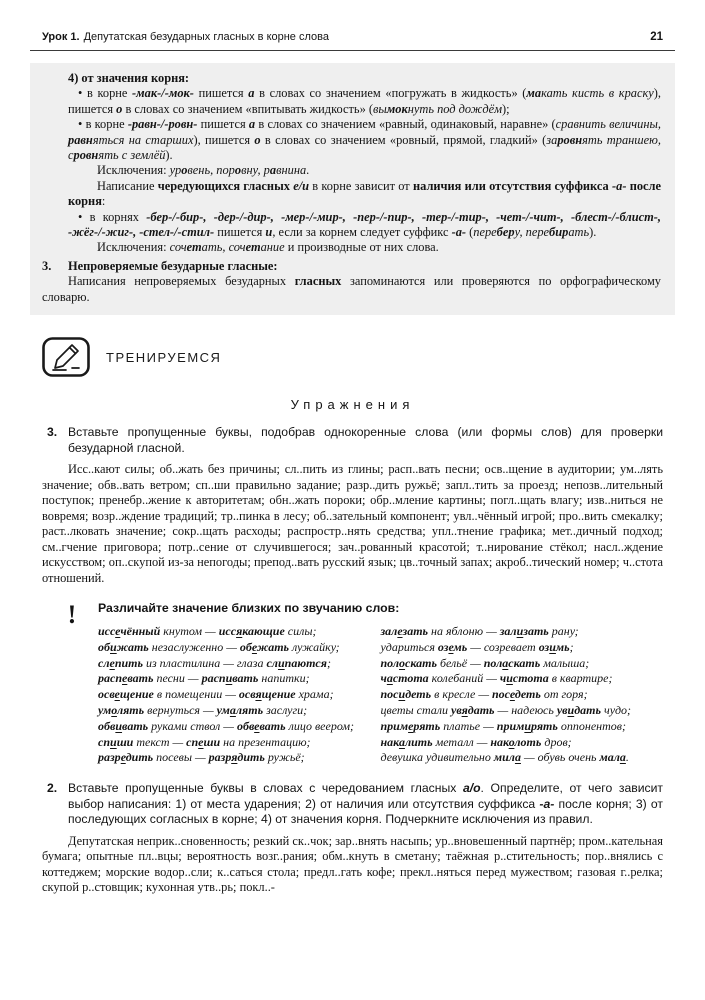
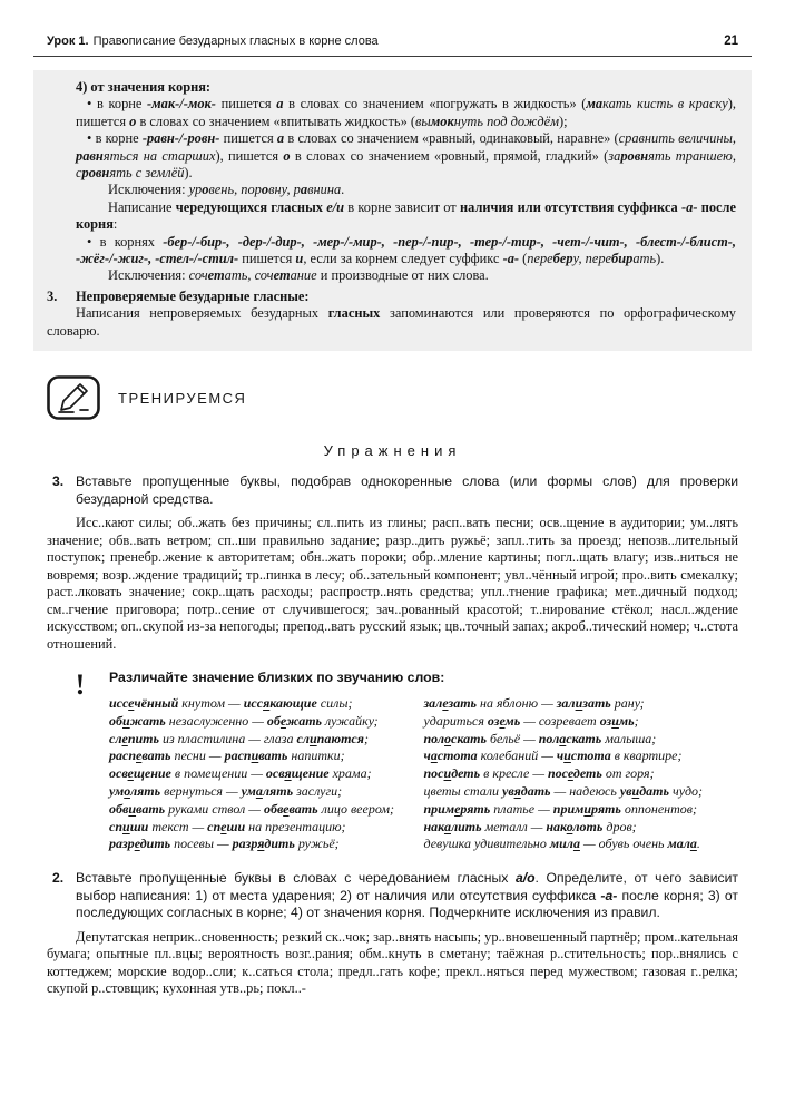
- Урок 1. Депутатская безударных гласных в корне слова
+ Урок 1. Правописание безударных гласных в корне слова
  21
  4) от значения корня:
  • в корне -мак-/-мок- пишется а в словах со значением «погружать в жидкость» (макать кисть в краску), пишется о в словах со значением «впитывать жидкость» (вымокнуть под дождём);
  • в корне -равн-/-ровн- пишется а в словах со значением «равный, одинаковый, наравне» (сравнить величины, равняться на старших), пишется о в словах со значением «ровный, прямой, гладкий» (заровнять траншею, сровнять с землёй).
  Исключения: уровень, поровну, равнина.
  Написание чередующихся гласных е/и в корне зависит от наличия или отсутствия суффикса -а- после корня:
  • в корнях -бер-/-бир-, -дер-/-дир-, -мер-/-мир-, -пер-/-пир-, -тер-/-тир-, -чет-/-чит-, -блест-/-блист-, -жёг-/-жиг-, -стел-/-стил- пишется и, если за корнем следует суффикс -а- (переберу, перебирать).
  Исключения: сочетать, сочетание и производные от них слова.
  3. Непроверяемые безударные гласные:
  Написания непроверяемых безударных гласных запоминаются или проверяются по орфографическому словарю.
  ТРЕНИРУЕМСЯ
  Упражнения
  3.
- Вставьте пропущенные буквы, подобрав однокоренные слова (или формы слов) для проверки безударной гласной.
+ Вставьте пропущенные буквы, подобрав однокоренные слова (или формы слов) для проверки безударной средства.
  Исс..кают силы; об..жать без причины; сл..пить из глины; расп..вать песни; осв..щение в аудитории; ум..лять значение; обв..вать ветром; сп..ши правильно задание; разр..дить ружьё; запл..тить за проезд; непозв..лительный поступок; пренебр..жение к авторитетам; обн..жать пороки; обр..мление картины; погл..щать влагу; изв..ниться не вовремя; возр..ждение традиций; тр..пинка в лесу; об..зательный компонент; увл..чённый игрой; про..вить смекалку; раст..лковать значение; сокр..щать расходы; распростр..нять средства; упл..тнение графика; мет..дичный подход; см..гчение приговора; потр..сение от случившегося; зач..рованный красотой; т..нирование стёкол; насл..ждение искусством; оп..скупой из-за непогоды; препод..вать русский язык; цв..точный запах; акроб..тический номер; ч..стота отношений.
  !
  Различайте значение близких по звучанию слов:
  иссечённый кнутом — иссякающие силы;
  обижать незаслуженно — обежать лужайку;
  слепить из пластилина — глаза слипаются;
  распевать песни — распивать напитки;
  освещение в помещении — освящение храма;
  умолять вернуться — умалять заслуги;
  обвивать руками ствол — обвевать лицо веером;
  спиши текст — спеши на презентацию;
  разредить посевы — разрядить ружьё;
  залезать на яблоню — зализать рану;
  удариться оземь — созревает озимь;
  полоскать бельё — поласкать малыша;
  частота колебаний — чистота в квартире;
  посидеть в кресле — поседеть от горя;
  цветы стали увядать — надеюсь увидать чудо;
  примерять платье — примирять оппонентов;
  накалить металл — наколоть дров;
  девушка удивительно мила — обувь очень мала.
  2.
  Вставьте пропущенные буквы в словах с чередованием гласных а/о. Определите, от чего зависит выбор написания: 1) от места ударения; 2) от наличия или отсутствия суффикса -а- после корня; 3) от последующих согласных в корне; 4) от значения корня. Подчеркните исключения из правил.
  Депутатская неприк..сновенность; резкий ск..чок; зар..внять насыпь; ур..вновешенный партнёр; пром..кательная бумага; опытные пл..вцы; вероятность возг..рания; обм..кнуть в сметану; таёжная р..стительность; пор..внялись с коттеджем; морские водор..сли; к..саться стола; предл..гать кофе; прекл..няться перед мужеством; газовая г..релка; скупой р..стовщик; кухонная утв..рь; покл..-
